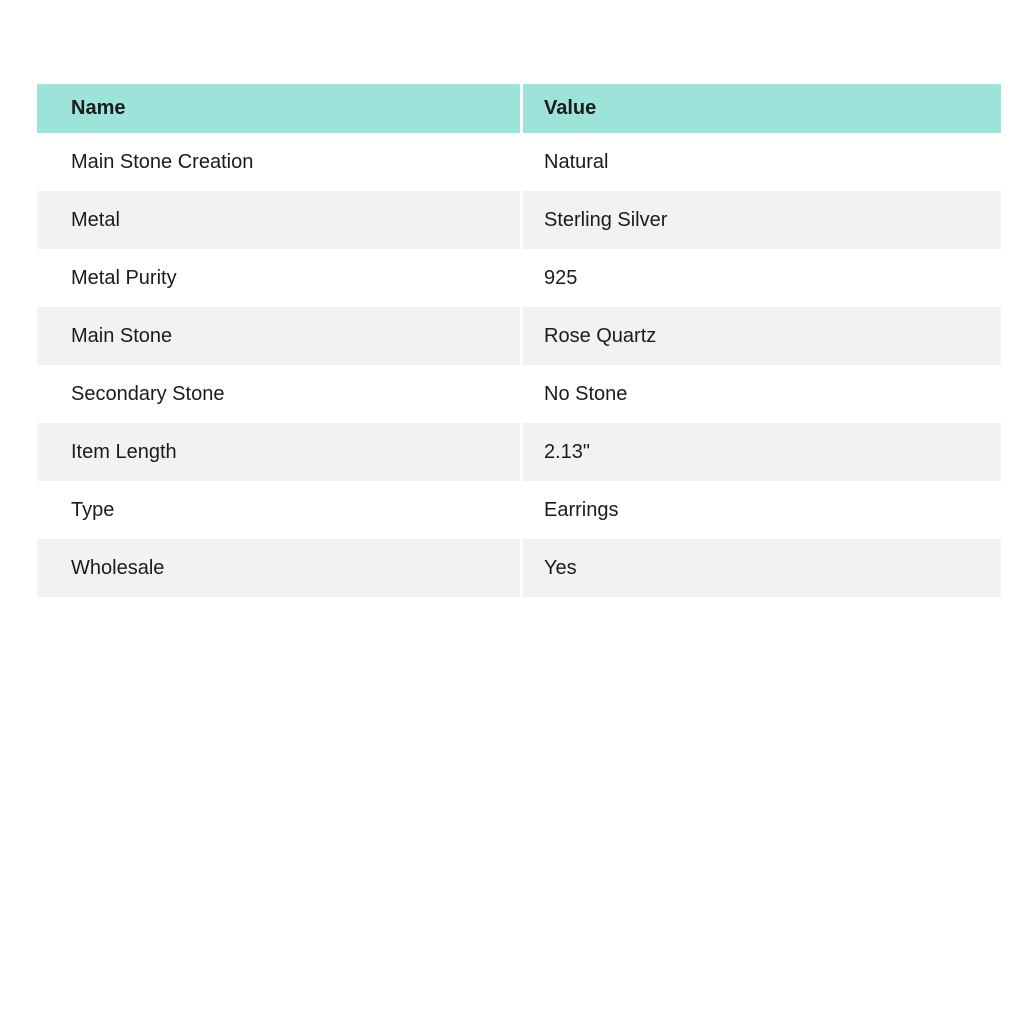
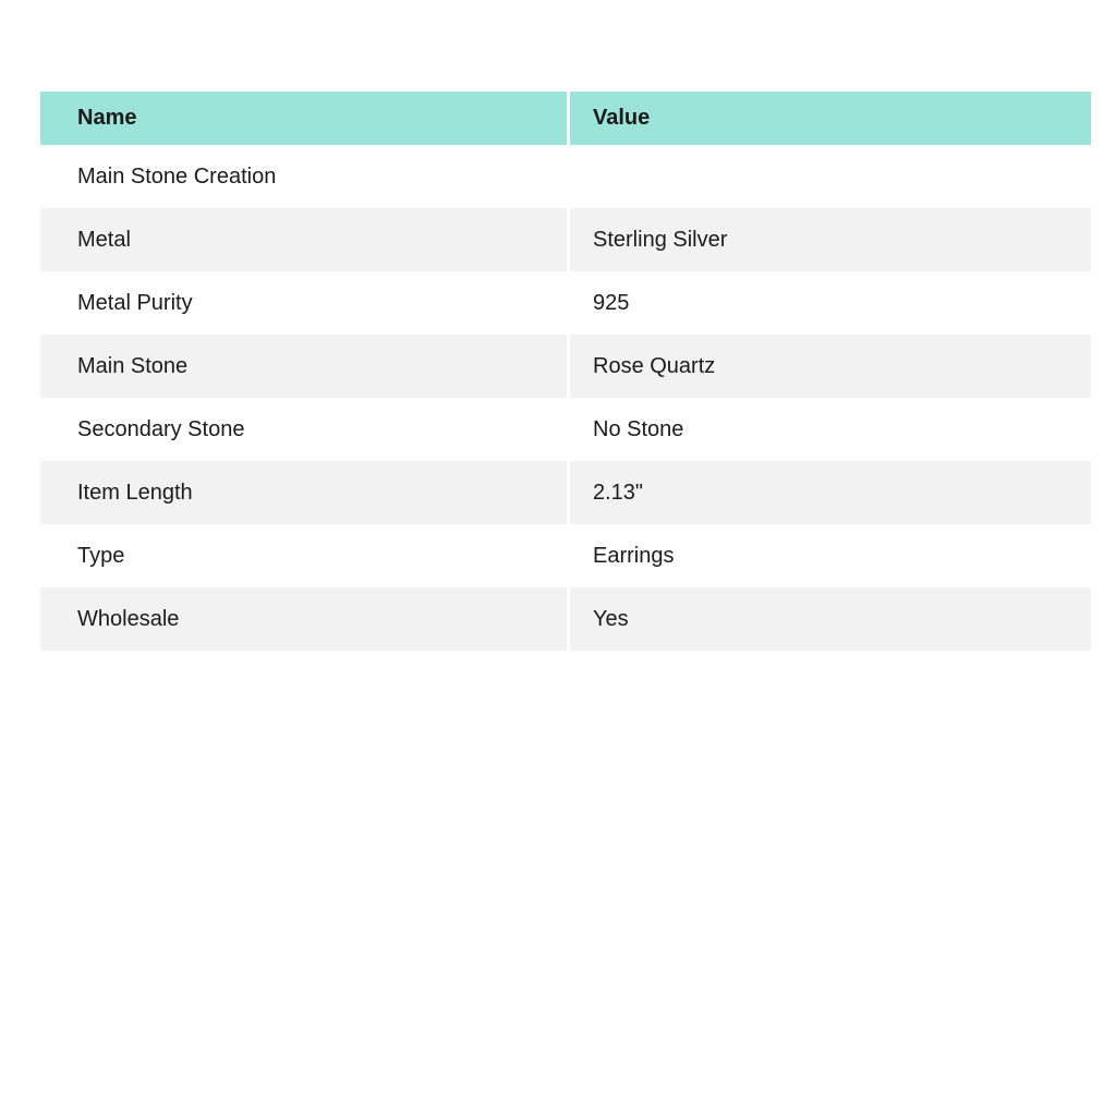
  Name
  Value
  Main Stone Creation
- Natural
  Metal
  Sterling Silver
  Metal Purity
  925
  Main Stone
  Rose Quartz
  Secondary Stone
  No Stone
  Item Length
  2.13"
  Type
  Earrings
  Wholesale
  Yes
